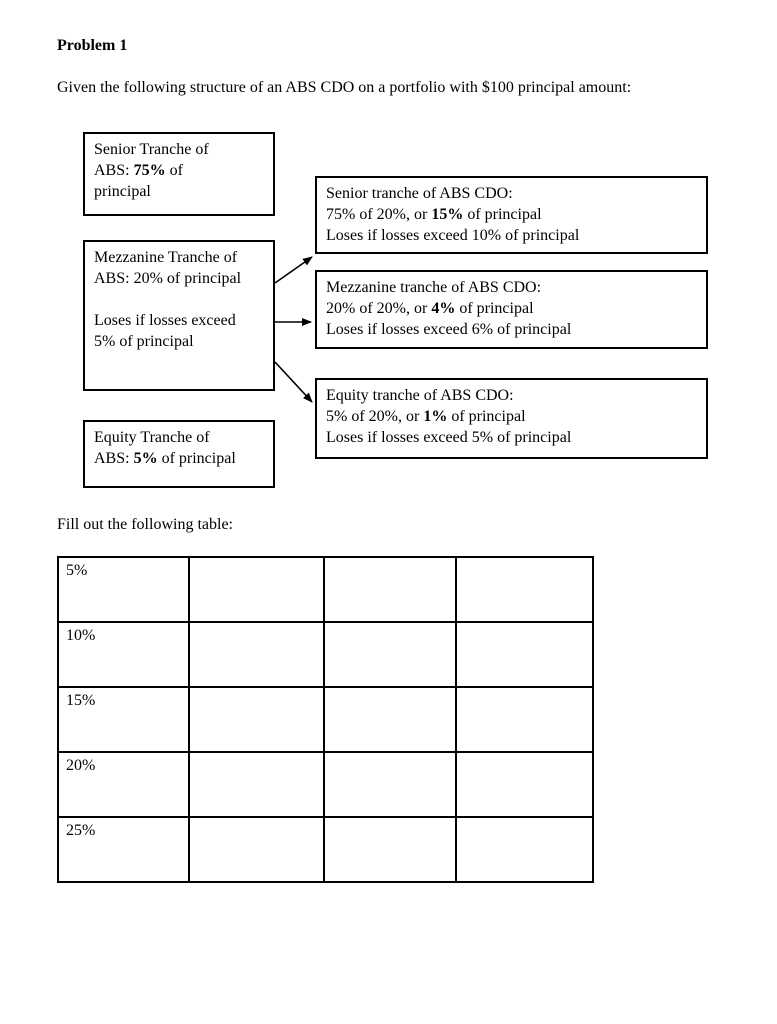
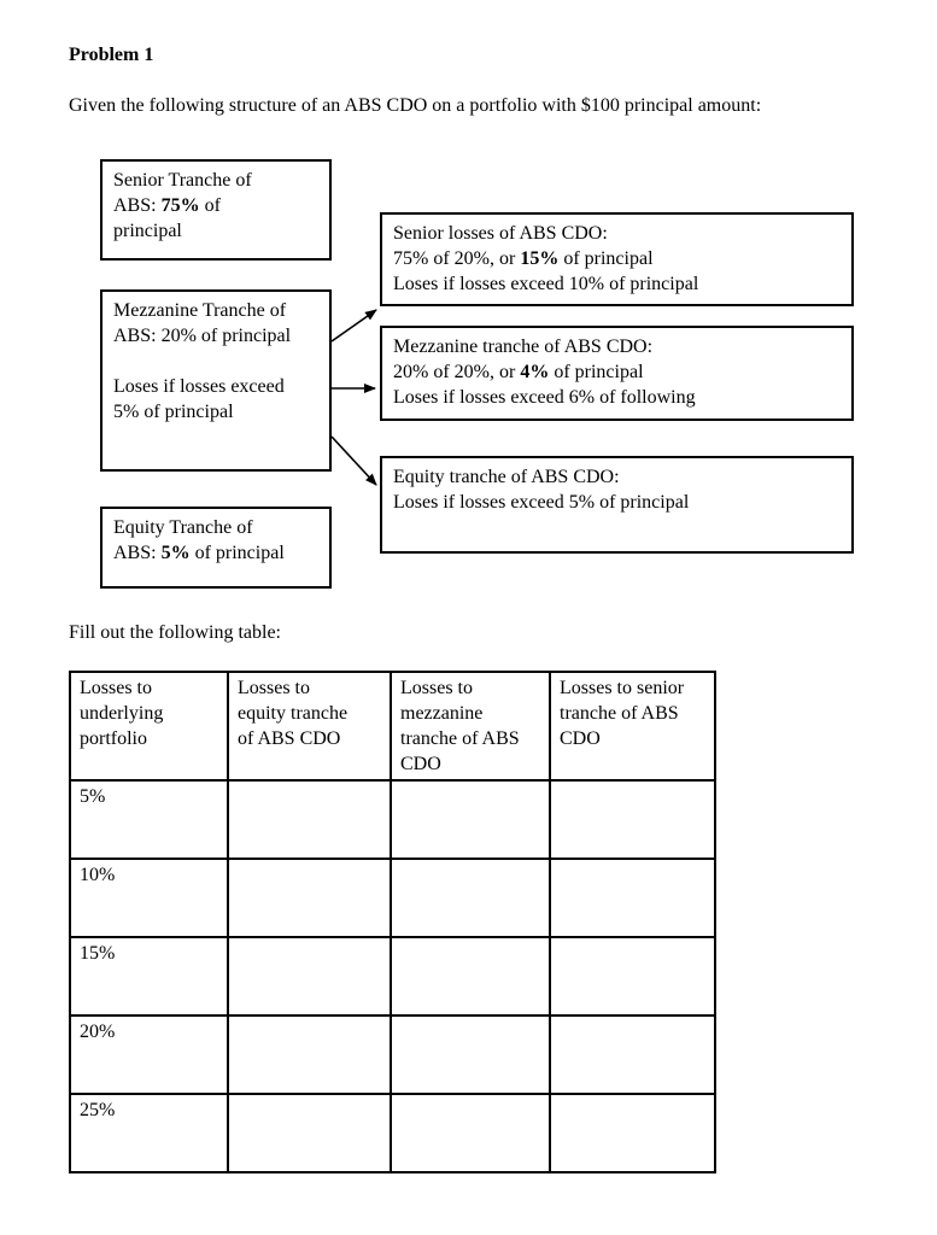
  Problem 1
  Given the following structure of an ABS CDO on a portfolio with $100 principal amount:
  Senior Tranche of
  ABS: 75% of
  principal
  Mezzanine Tranche of
  ABS: 20% of principal
  Loses if losses exceed
  5% of principal
  Equity Tranche of
  ABS: 5% of principal
- Senior tranche of ABS CDO:
+ Senior losses of ABS CDO:
  75% of 20%, or 15% of principal
  Loses if losses exceed 10% of principal
  Mezzanine tranche of ABS CDO:
  20% of 20%, or 4% of principal
- Loses if losses exceed 6% of principal
+ Loses if losses exceed 6% of following
  Equity tranche of ABS CDO:
- 5% of 20%, or 1% of principal
  Loses if losses exceed 5% of principal
  Fill out the following table:
+ Losses to underlying portfolio	Losses to equity tranche of ABS CDO	Losses to mezzanine tranche of ABS CDO	Losses to senior tranche of ABS CDO
  5%
  10%
  15%
  20%
  25%
